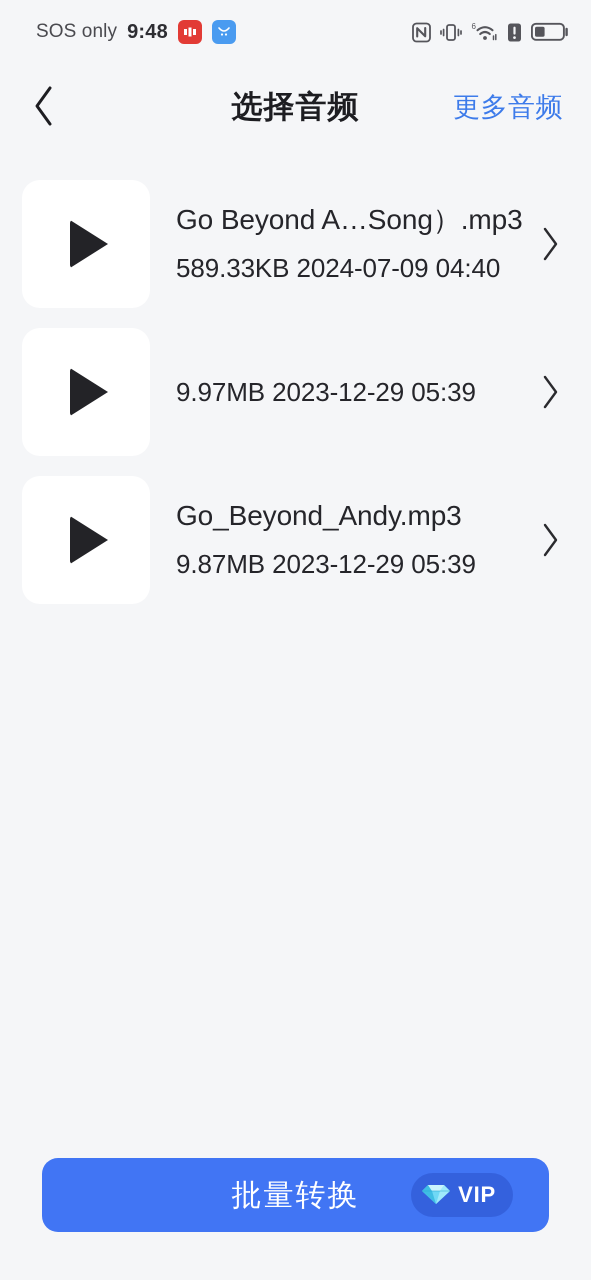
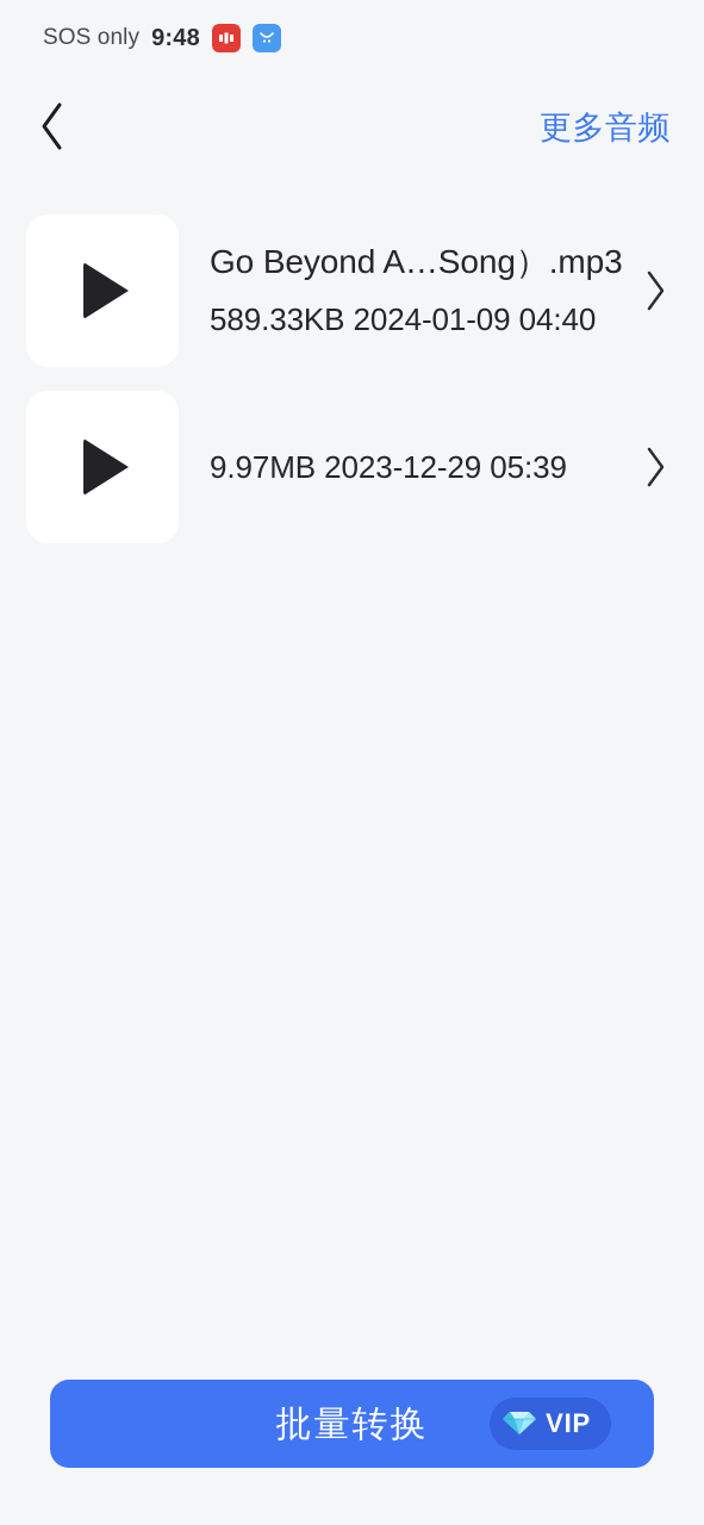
  SOS only
  9:48
- 6
- 选择音频
  更多音频
  Go Beyond A…Song）.mp3
- 589.33KB 2024-07-09 04:40
+ 589.33KB 2024-01-09 04:40
  9.97MB 2023-12-29 05:39
- Go_Beyond_Andy.mp3
- 9.87MB 2023-12-29 05:39
  批量转换
  VIP
